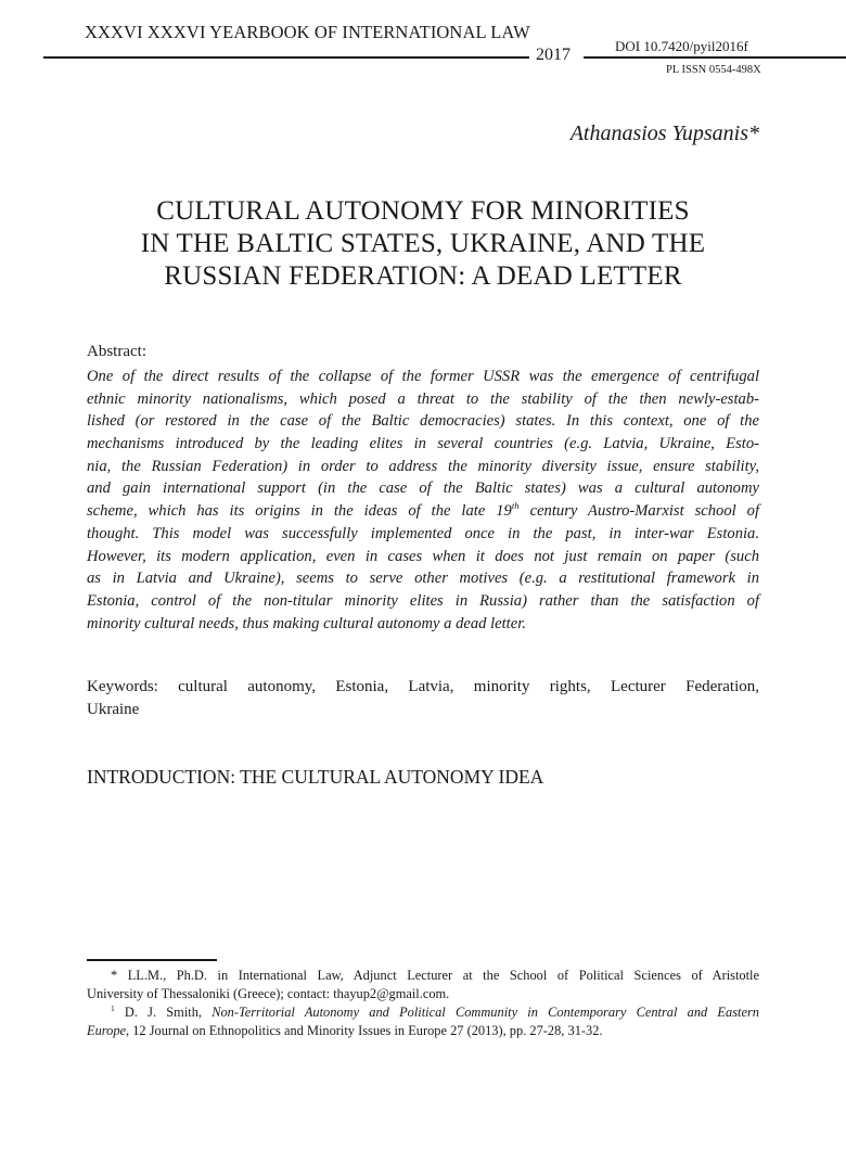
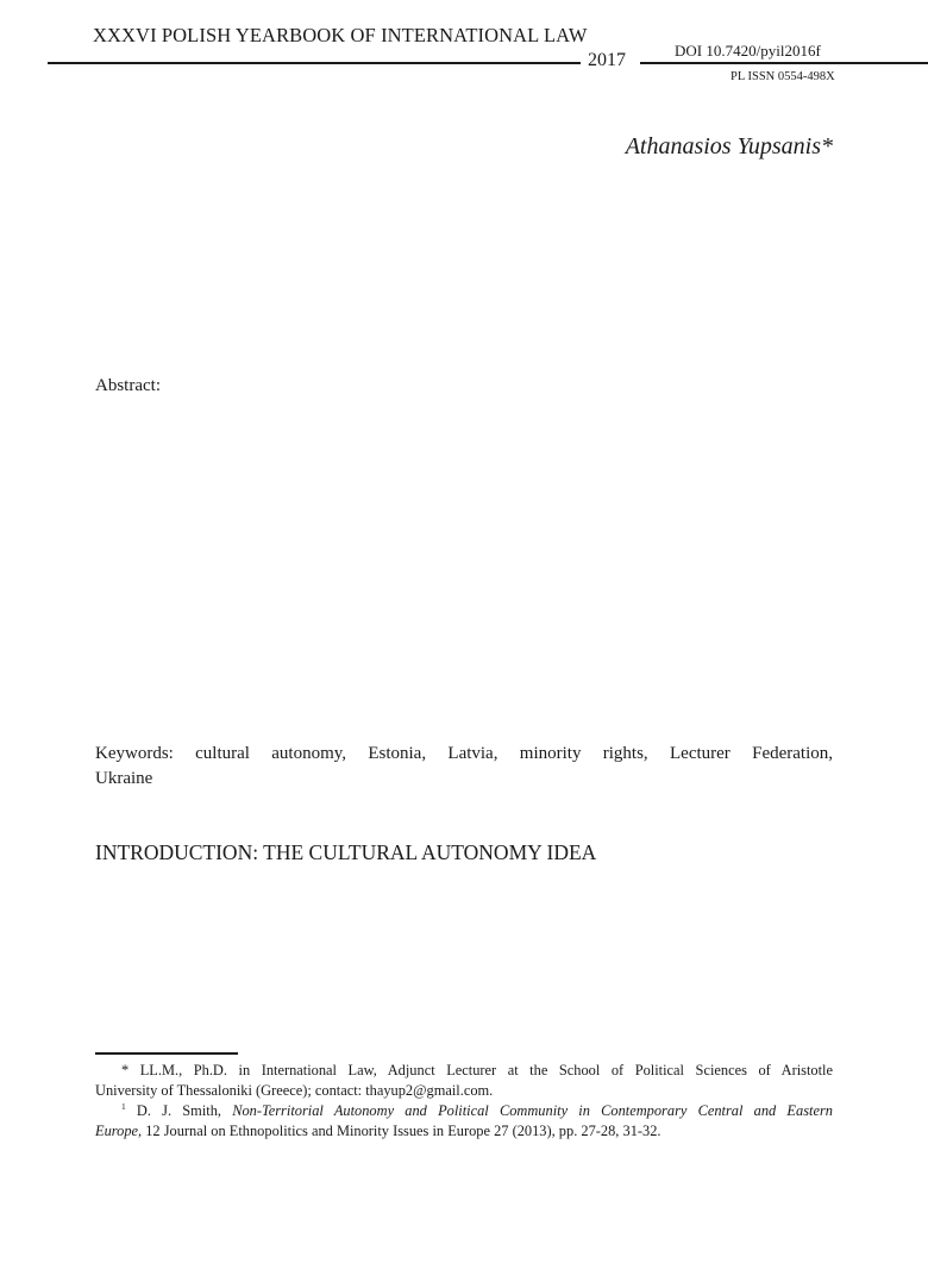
- XXXVI XXXVI YEARBOOK OF INTERNATIONAL LAW
+ XXXVI POLISH YEARBOOK OF INTERNATIONAL LAW
  2017
  DOI 10.7420/pyil2016f
  PL ISSN 0554-498X
  Athanasios Yupsanis*
- CULTURAL AUTONOMY FOR MINORITIES
- IN THE BALTIC STATES, UKRAINE, AND THE
- RUSSIAN FEDERATION: A DEAD LETTER
  Abstract:
- One of the direct results of the collapse of the former USSR was the emergence of centrifugal
- ethnic minority nationalisms, which posed a threat to the stability of the then newly-estab-
- lished (or restored in the case of the Baltic democracies) states. In this context, one of the
- mechanisms introduced by the leading elites in several countries (e.g. Latvia, Ukraine, Esto-
- nia, the Russian Federation) in order to address the minority diversity issue, ensure stability,
- and gain international support (in the case of the Baltic states) was a cultural autonomy
- scheme, which has its origins in the ideas of the late 19th century Austro-Marxist school of
- thought. This model was successfully implemented once in the past, in inter-war Estonia.
- However, its modern application, even in cases when it does not just remain on paper (such
- as in Latvia and Ukraine), seems to serve other motives (e.g. a restitutional framework in
- Estonia, control of the non-titular minority elites in Russia) rather than the satisfaction of
- minority cultural needs, thus making cultural autonomy a dead letter.
  Keywords: cultural autonomy, Estonia, Latvia, minority rights, Lecturer Federation,
  Ukraine
  INTRODUCTION: THE CULTURAL AUTONOMY IDEA
  * LL.M., Ph.D. in International Law, Adjunct Lecturer at the School of Political Sciences of Aristotle
  University of Thessaloniki (Greece); contact: thayup2@gmail.com.
  1 D. J. Smith, Non-Territorial Autonomy and Political Community in Contemporary Central and Eastern
  Europe, 12 Journal on Ethnopolitics and Minority Issues in Europe 27 (2013), pp. 27-28, 31-32.
